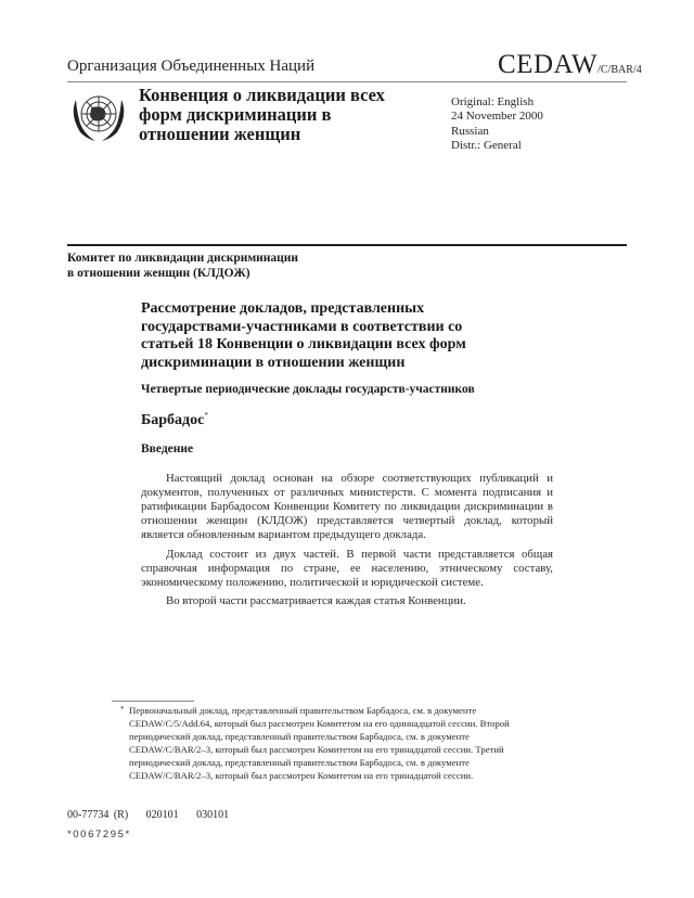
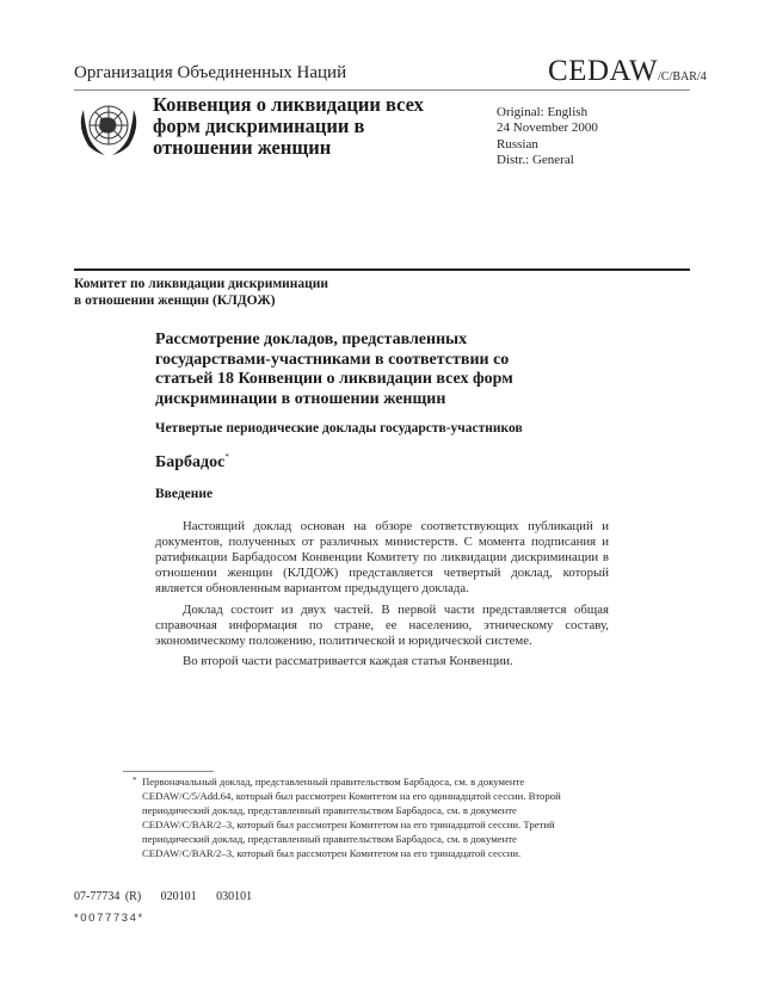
  Организация Объединенных Наций
  CEDAW/C/BAR/4
  Конвенция о ликвидации всех
  форм дискриминации в
  отношении женщин
  Original: English
  24 November 2000
  Russian
  Distr.: General
  Комитет по ликвидации дискриминации
  в отношении женщин (КЛДОЖ)
  Рассмотрение докладов, представленных
  государствами-участниками в соответствии со
  статьей 18 Конвенции о ликвидации всех форм
  дискриминации в отношении женщин
  Четвертые периодические доклады государств-участников
  Барбадос*
  Введение
  Настоящий доклад основан на обзоре соответствующих публикаций и документов, полученных от различных министерств. С момента подписания и ратификации Барбадосом Конвенции Комитету по ликвидации дискриминации в отношении женщин (КЛДОЖ) представляется четвертый доклад, который является обновленным вариантом предыдущего доклада.
  Доклад состоит из двух частей. В первой части представляется общая справочная информация по стране, ее населению, этническому составу, экономическому положению, политической и юридической системе.
  Во второй части рассматривается каждая статья Конвенции.
  *
  Первоначальный доклад, представленный правительством Барбадоса, см. в документе CEDAW/C/5/Add.64, который был рассмотрен Комитетом на его одиннадцатой сессии. Второй периодический доклад, представленный правительством Барбадоса, см. в документе CEDAW/C/BAR/2–3, который был рассмотрен Комитетом на его тринадцатой сессии. Третий периодический доклад, представленный правительством Барбадоса, см. в документе CEDAW/C/BAR/2–3, который был рассмотрен Комитетом на его тринадцатой сессии.
- 00-77734 (R) 020101 030101
+ 07-77734 (R) 020101 030101
- *0067295*
+ *0077734*
